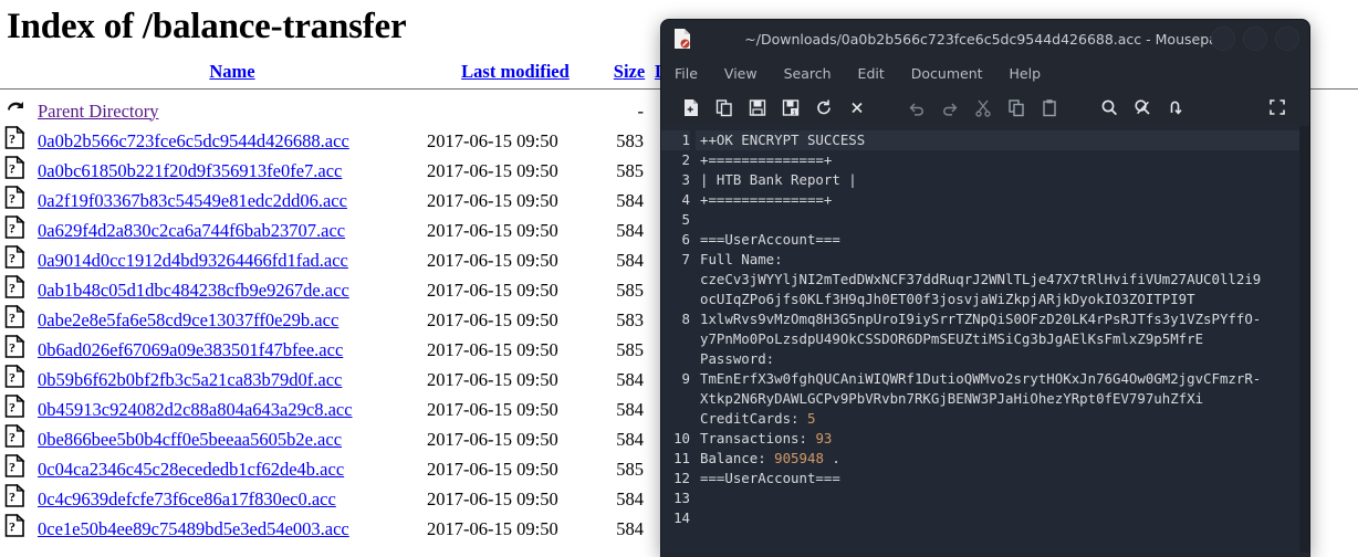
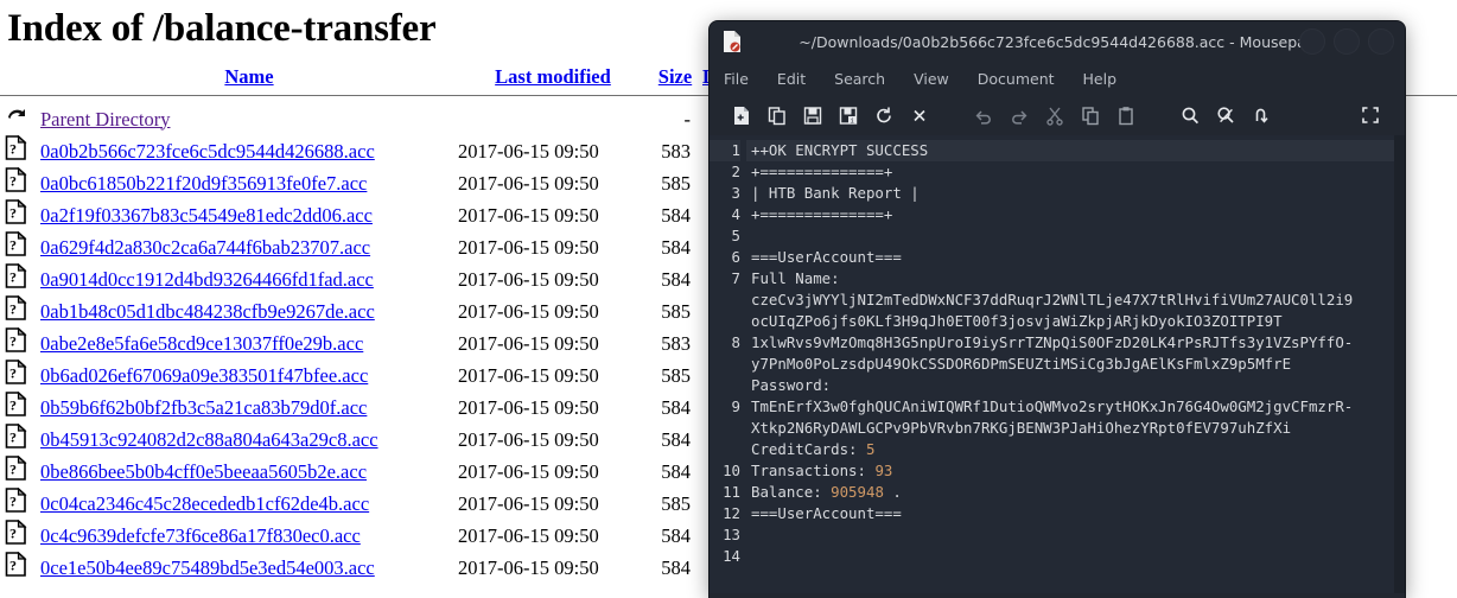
  Index of /balance-transfer
  	Name	Last modified	Size
  	Parent Directory		-
  ?	0a0b2b566c723fce6c5dc9544d426688.acc	2017-06-15 09:50	583
  ?	0a0bc61850b221f20d9f356913fe0fe7.acc	2017-06-15 09:50	585
  ?	0a2f19f03367b83c54549e81edc2dd06.acc	2017-06-15 09:50	584
  ?	0a629f4d2a830c2ca6a744f6bab23707.acc	2017-06-15 09:50	584
  ?	0a9014d0cc1912d4bd93264466fd1fad.acc	2017-06-15 09:50	584
  ?	0ab1b48c05d1dbc484238cfb9e9267de.acc	2017-06-15 09:50	585
  ?	0abe2e8e5fa6e58cd9ce13037ff0e29b.acc	2017-06-15 09:50	583
  ?	0b6ad026ef67069a09e383501f47bfee.acc	2017-06-15 09:50	585
  ?	0b59b6f62b0bf2fb3c5a21ca83b79d0f.acc	2017-06-15 09:50	584
  ?	0b45913c924082d2c88a804a643a29c8.acc	2017-06-15 09:50	584
  ?	0be866bee5b0b4cff0e5beeaa5605b2e.acc	2017-06-15 09:50	584
  ?	0c04ca2346c45c28ecededb1cf62de4b.acc	2017-06-15 09:50	585
  ?	0c4c9639defcfe73f6ce86a17f830ec0.acc	2017-06-15 09:50	584
  ?	0ce1e50b4ee89c75489bd5e3ed54e003.acc	2017-06-15 09:50	584
  ~/Downloads/0a0b2b566c723fce6c5dc9544d426688.acc - Mousep
  File
- View
+ Edit
  Search
- Edit
+ View
  Document
  Help
  1
  2
  3
  4
  5
  6
  7
  8
  9
  10
  11
  12
  13
  14
  ++OK ENCRYPT SUCCESS
  +==============+
  | HTB Bank Report |
  +==============+
  ===UserAccount===
  Full Name:
  czeCv3jWYYljNI2mTedDWxNCF37ddRuqrJ2WNlTLje47X7tRlHvifiVUm27AUC0ll2i9
  ocUIqZPo6jfs0KLf3H9qJh0ET00f3josvjaWiZkpjARjkDyokIO3ZOITPI9T
  1xlwRvs9vMzOmq8H3G5npUroI9iySrrTZNpQiS0OFzD20LK4rPsRJTfs3y1VZsPYffO-
  y7PnMo0PoLzsdpU49OkCSSDOR6DPmSEUZtiMSiCg3bJgAElKsFmlxZ9p5MfrE
  Password:
  TmEnErfX3w0fghQUCAniWIQWRf1DutioQWMvo2srytHOKxJn76G4Ow0GM2jgvCFmzrR-
  Xtkp2N6RyDAWLGCPv9PbVRvbn7RKGjBENW3PJaHiOhezYRpt0fEV797uhZfXi
  CreditCards: 5
  Transactions: 93
  Balance: 905948 .
  ===UserAccount===
